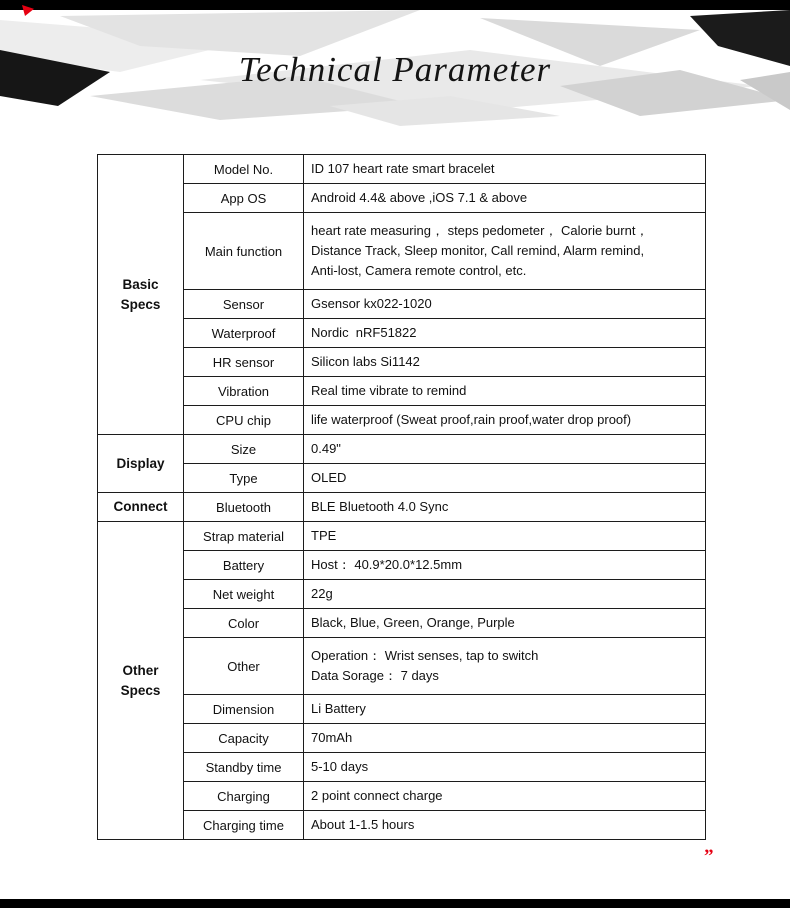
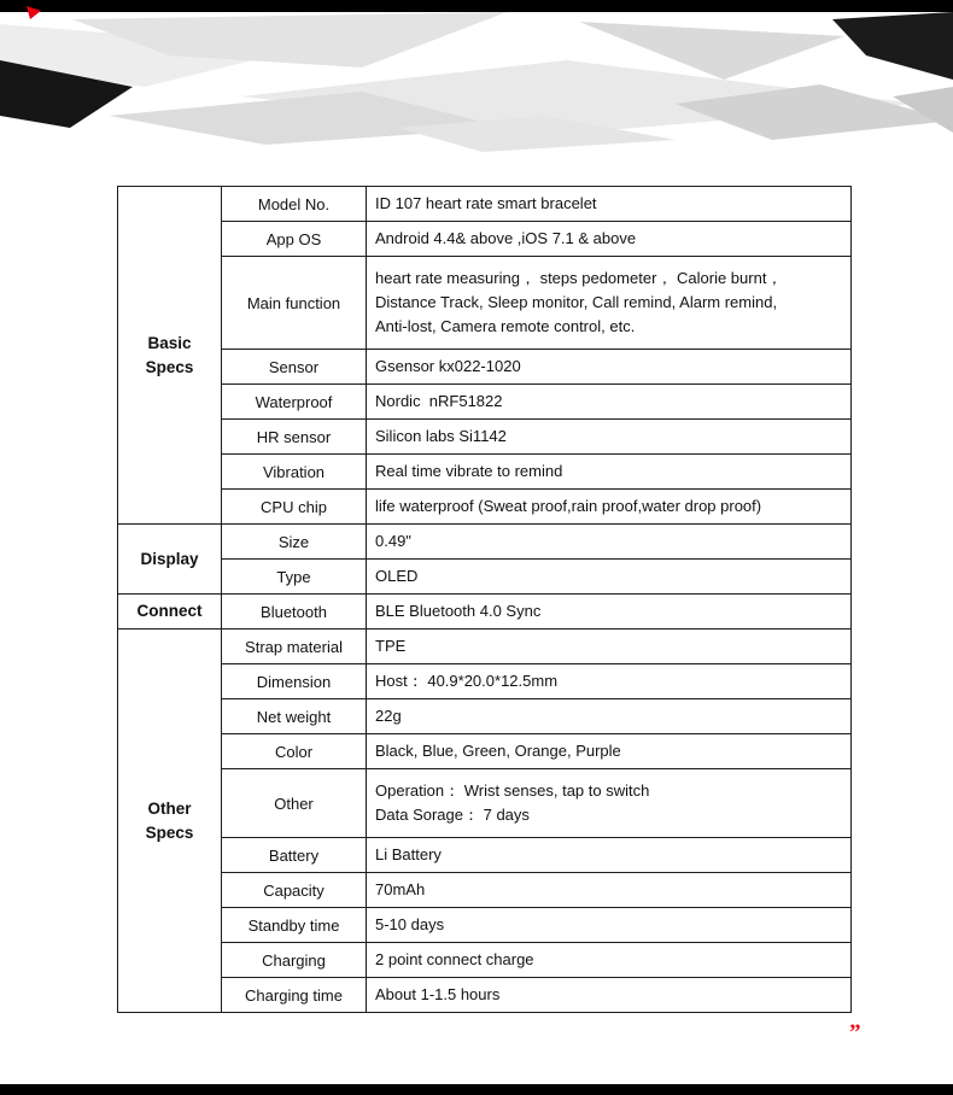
- Technical Parameter
  BasicSpecs	Model No.	ID 107 heart rate smart bracelet
  App OS	Android 4.4& above ,iOS 7.1 & above
  Main function	heart rate measuring， steps pedometer， Calorie burnt，Distance Track, Sleep monitor, Call remind, Alarm remind,Anti-lost, Camera remote control, etc.
  Sensor	Gsensor kx022-1020
  Waterproof	Nordic nRF51822
  HR sensor	Silicon labs Si1142
  Vibration	Real time vibrate to remind
  CPU chip	life waterproof (Sweat proof,rain proof,water drop proof)
  Display	Size	0.49"
  Type	OLED
  Connect	Bluetooth	BLE Bluetooth 4.0 Sync
  OtherSpecs	Strap material	TPE
- Battery	Host： 40.9*20.0*12.5mm
+ Dimension	Host： 40.9*20.0*12.5mm
  Net weight	22g
  Color	Black, Blue, Green, Orange, Purple
  Other	Operation： Wrist senses, tap to switchData Sorage： 7 days
- Dimension	Li Battery
+ Battery	Li Battery
  Capacity	70mAh
  Standby time	5-10 days
  Charging	2 point connect charge
  Charging time	About 1-1.5 hours
  ”
